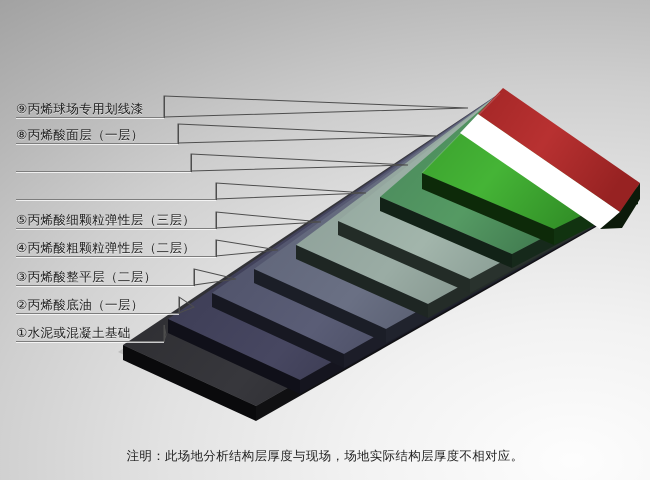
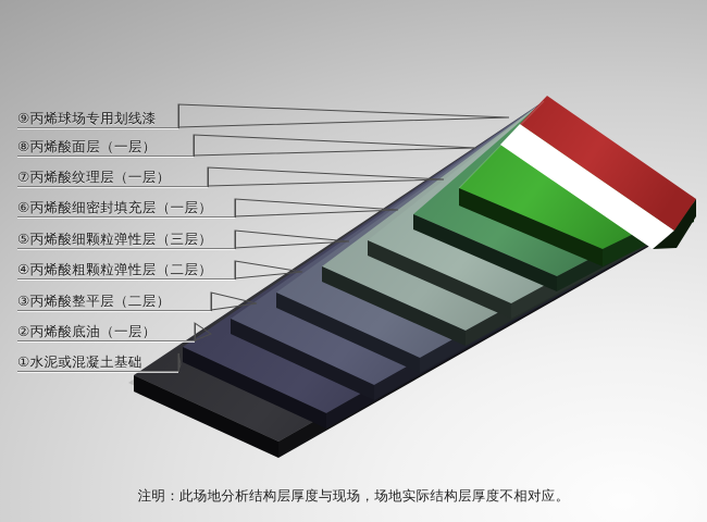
  ⑨丙烯球场专用划线漆
  ⑧丙烯酸面层（一层）
+ ⑦丙烯酸纹理层（一层）
+ ⑥丙烯酸细密封填充层（一层）
  ⑤丙烯酸细颗粒弹性层（三层）
  ④丙烯酸粗颗粒弹性层（二层）
  ③丙烯酸整平层（二层）
  ②丙烯酸底油（一层）
  ①水泥或混凝土基础
  注明：此场地分析结构层厚度与现场，场地实际结构层厚度不相对应。
